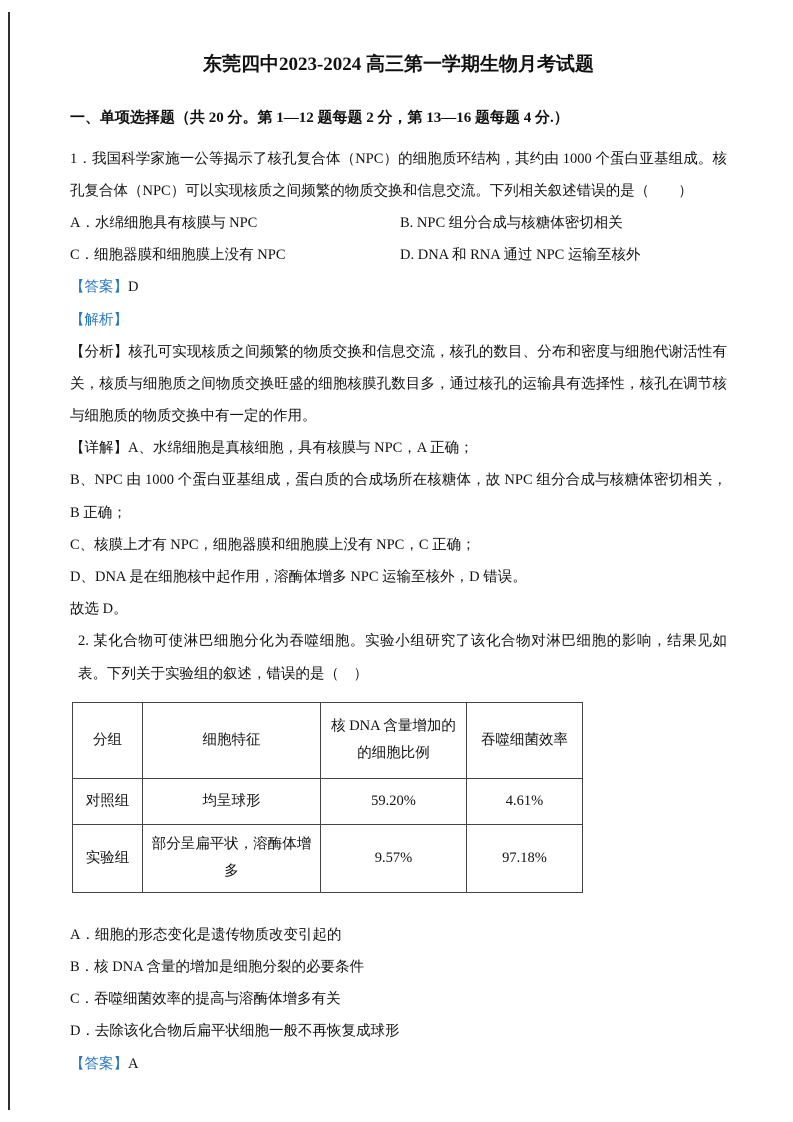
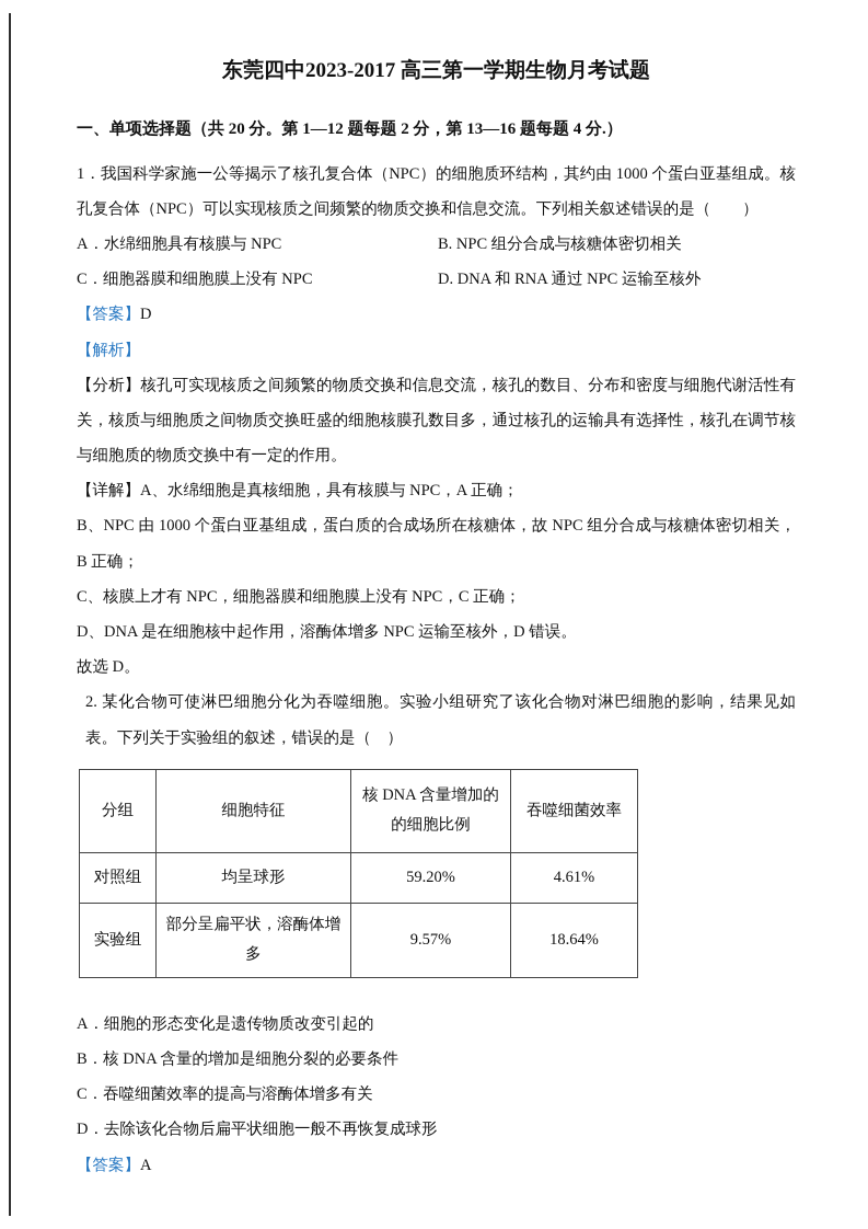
- 东莞四中2023-2024 高三第一学期生物月考试题
+ 东莞四中2023-2017 高三第一学期生物月考试题
  一、单项选择题（共 20 分。第 1—12 题每题 2 分，第 13—16 题每题 4 分.）
  1．我国科学家施一公等揭示了核孔复合体（NPC）的细胞质环结构，其约由 1000 个蛋白亚基组成。核孔复合体（NPC）可以实现核质之间频繁的物质交换和信息交流。下列相关叙述错误的是（ ）
  A．水绵细胞具有核膜与 NPC
  B. NPC 组分合成与核糖体密切相关
  C．细胞器膜和细胞膜上没有 NPC
  D. DNA 和 RNA 通过 NPC 运输至核外
  【答案】D
  【解析】
  【分析】核孔可实现核质之间频繁的物质交换和信息交流，核孔的数目、分布和密度与细胞代谢活性有关，核质与细胞质之间物质交换旺盛的细胞核膜孔数目多，通过核孔的运输具有选择性，核孔在调节核与细胞质的物质交换中有一定的作用。
  【详解】A、水绵细胞是真核细胞，具有核膜与 NPC，A 正确；
  B、NPC 由 1000 个蛋白亚基组成，蛋白质的合成场所在核糖体，故 NPC 组分合成与核糖体密切相关，B 正确；
  C、核膜上才有 NPC，细胞器膜和细胞膜上没有 NPC，C 正确；
  D、DNA 是在细胞核中起作用，溶酶体增多 NPC 运输至核外，D 错误。
  故选 D。
  2. 某化合物可使淋巴细胞分化为吞噬细胞。实验小组研究了该化合物对淋巴细胞的影响，结果见如表。下列关于实验组的叙述，错误的是（ ）
  分组	细胞特征	核 DNA 含量增加的 的细胞比例	吞噬细菌效率
  对照组	均呈球形	59.20%	4.61%
- 实验组	部分呈扁平状，溶酶体增多	9.57%	97.18%
+ 实验组	部分呈扁平状，溶酶体增多	9.57%	18.64%
  A．细胞的形态变化是遗传物质改变引起的
  B．核 DNA 含量的增加是细胞分裂的必要条件
  C．吞噬细菌效率的提高与溶酶体增多有关
  D．去除该化合物后扁平状细胞一般不再恢复成球形
  【答案】A
